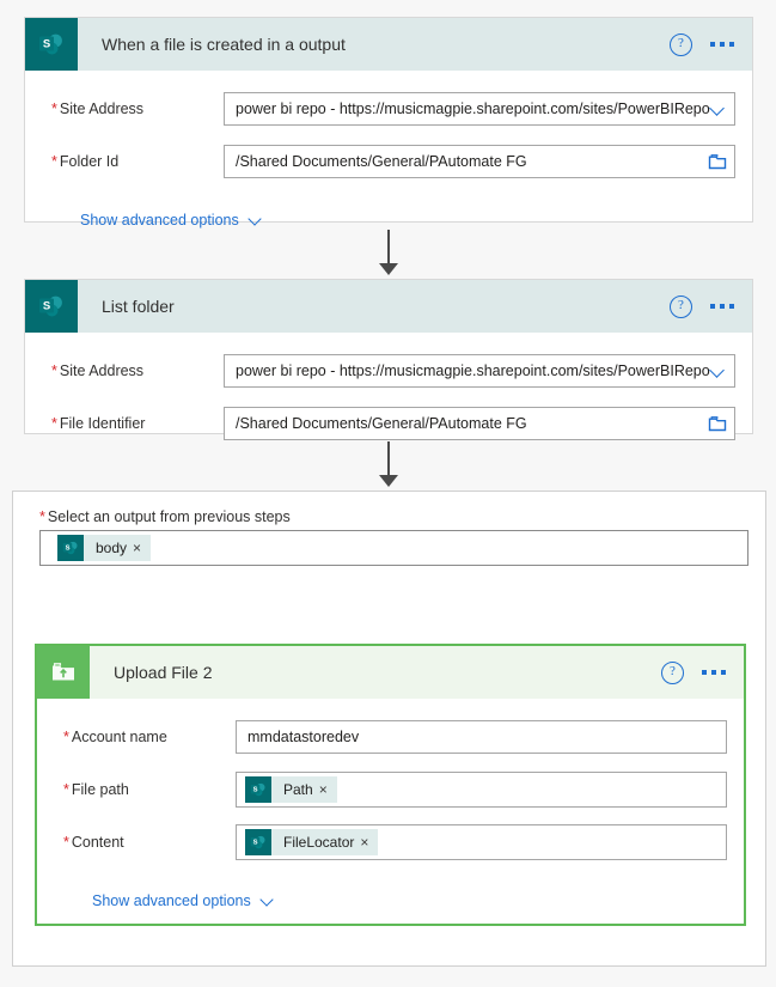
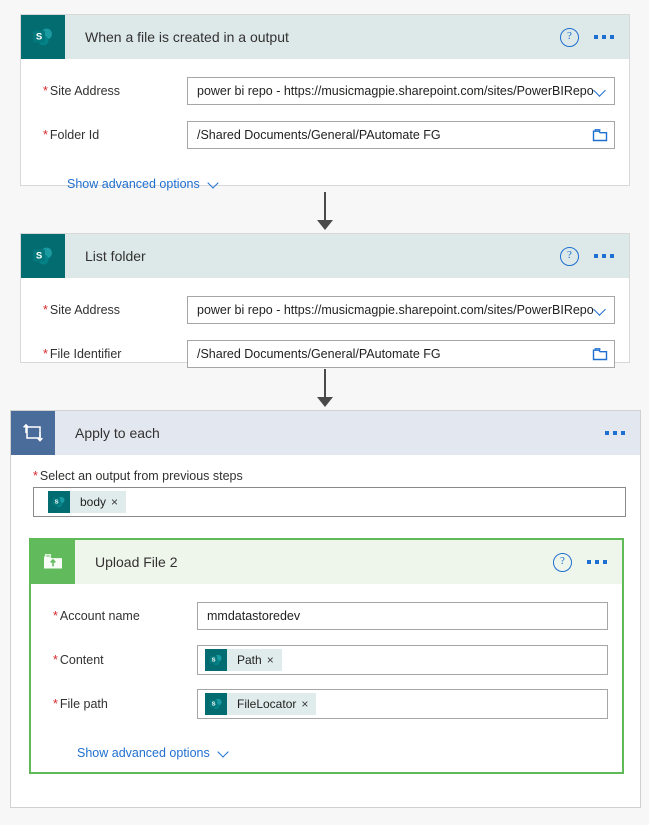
  S
  When a file is created in a output
  ?
  * Site Address
  power bi repo - https://musicmagpie.sharepoint.com/sites/PowerBIRepo
  * Folder Id
  /Shared Documents/General/PAutomate FG
  Show advanced options
  S
  List folder
  ?
  * Site Address
  power bi repo - https://musicmagpie.sharepoint.com/sites/PowerBIRepo
  * File Identifier
  /Shared Documents/General/PAutomate FG
+ Apply to each
  * Select an output from previous steps
  body
  ×
  Upload File 2
  ?
  * Account name
  mmdatastoredev
- * File path
+ * Content
  Path
  ×
- * Content
+ * File path
  FileLocator
  ×
  Show advanced options
